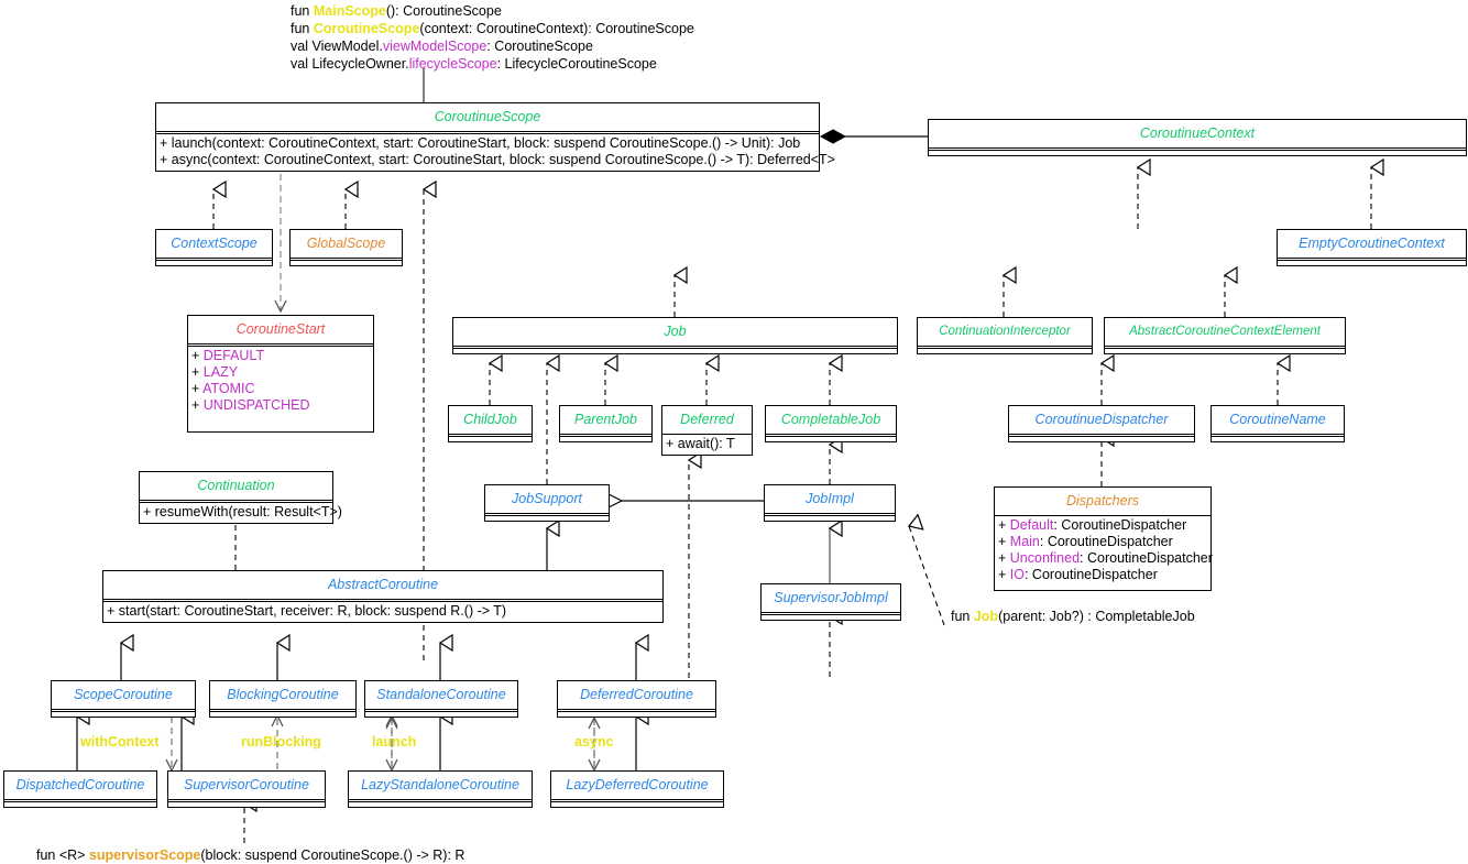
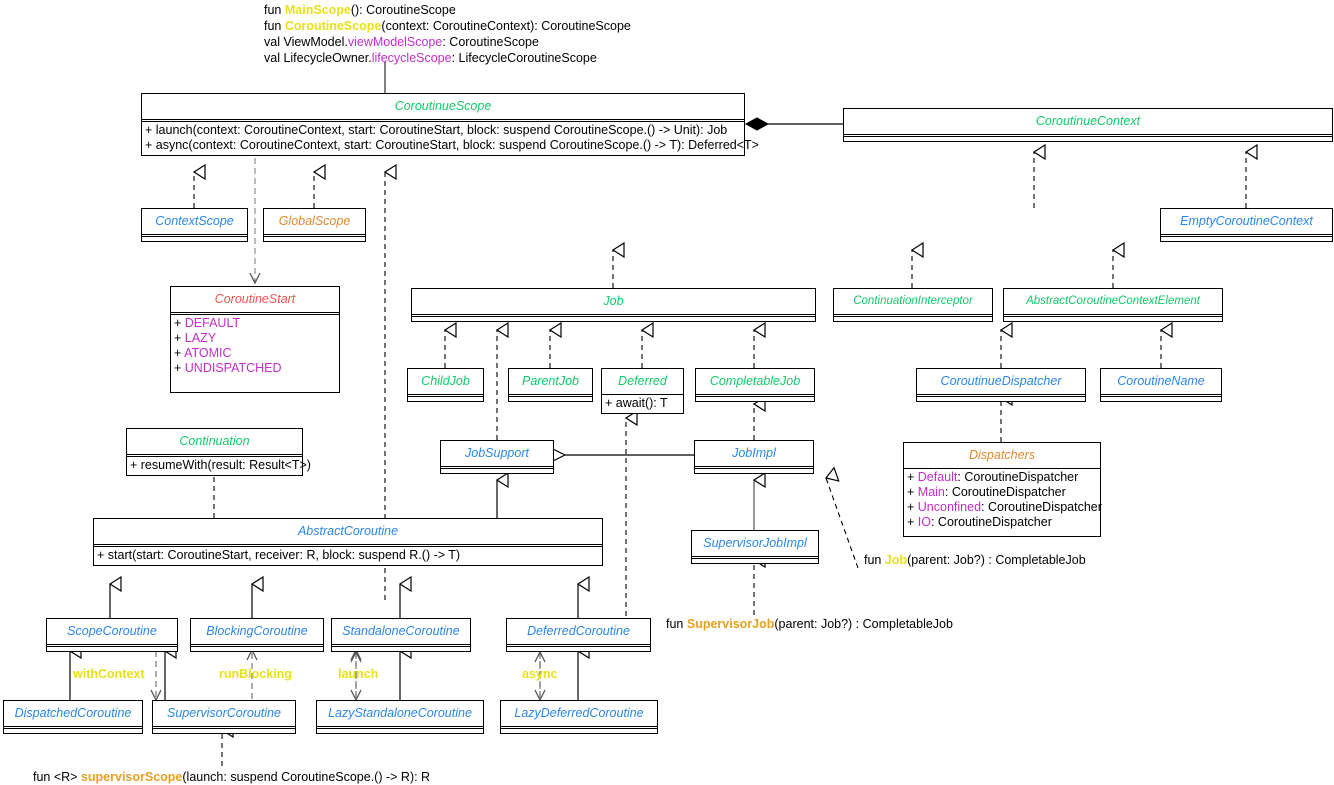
  CoroutinueScope
  + launch(context: CoroutineContext, start: CoroutineStart, block: suspend CoroutineScope.() -> Unit): Job
  + async(context: CoroutineContext, start: CoroutineStart, block: suspend CoroutineScope.() -> T): Deferred<T>
  CoroutinueContext
  ContextScope
  GlobalScope
  EmptyCoroutineContext
  CoroutineStart
  + DEFAULT
  + LAZY
  + ATOMIC
  + UNDISPATCHED
  Job
  ContinuationInterceptor
  AbstractCoroutineContextElement
  ChildJob
  ParentJob
  Deferred
  + await(): T
  CompletableJob
  CoroutinueDispatcher
  CoroutineName
  Continuation
  + resumeWith(result: Result<T>)
  JobSupport
  JobImpl
  Dispatchers
  + Default: CoroutineDispatcher
  + Main: CoroutineDispatcher
  + Unconfined: CoroutineDispatcher
  + IO: CoroutineDispatcher
  AbstractCoroutine
  + start(start: CoroutineStart, receiver: R, block: suspend R.() -> T)
  SupervisorJobImpl
  ScopeCoroutine
  BlockingCoroutine
  StandaloneCoroutine
  DeferredCoroutine
  DispatchedCoroutine
  SupervisorCoroutine
  LazyStandaloneCoroutine
  LazyDeferredCoroutine
  fun MainScope(): CoroutineScope
  fun CoroutineScope(context: CoroutineContext): CoroutineScope
  val ViewModel.viewModelScope: CoroutineScope
  val LifecycleOwner.lifecycleScope: LifecycleCoroutineScope
  fun Job(parent: Job?) : CompletableJob
+ fun SupervisorJob(parent: Job?) : CompletableJob
- fun <R> supervisorScope(block: suspend CoroutineScope.() -> R): R
+ fun <R> supervisorScope(launch: suspend CoroutineScope.() -> R): R
  withContext
  runBlocking
  launch
  async
